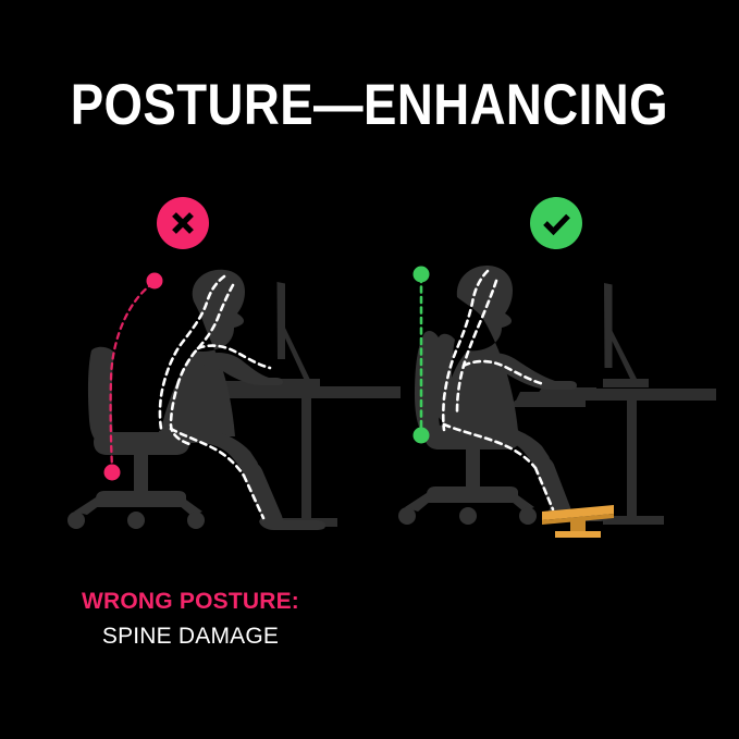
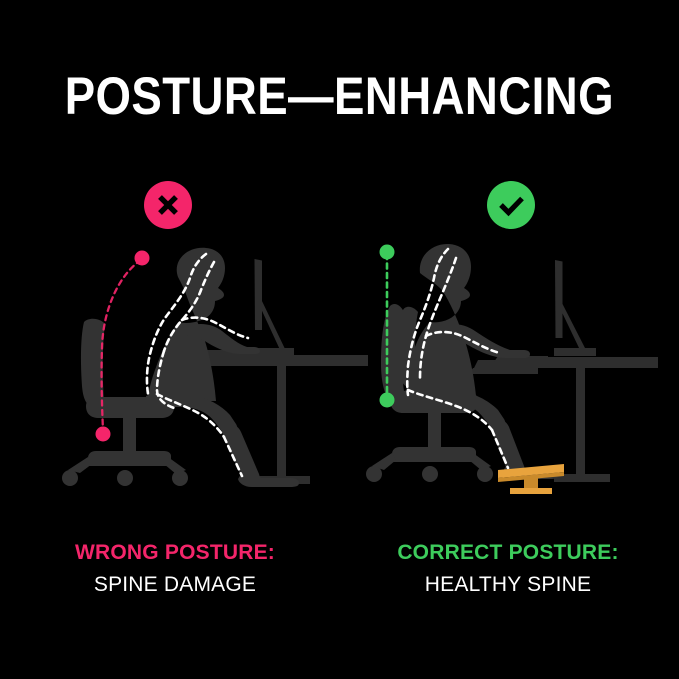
  POSTURE—ENHANCING
  WRONG POSTURE:
  SPINE DAMAGE
+ CORRECT POSTURE:
+ HEALTHY SPINE
